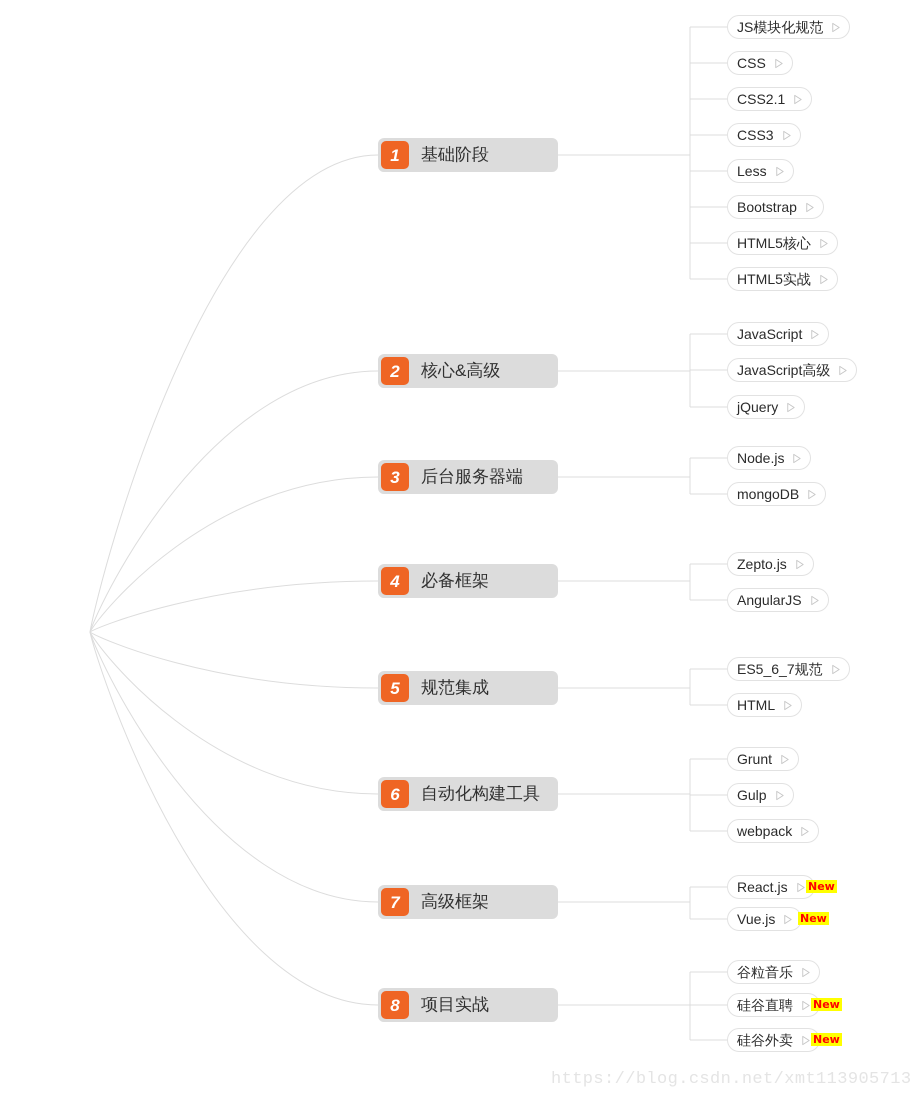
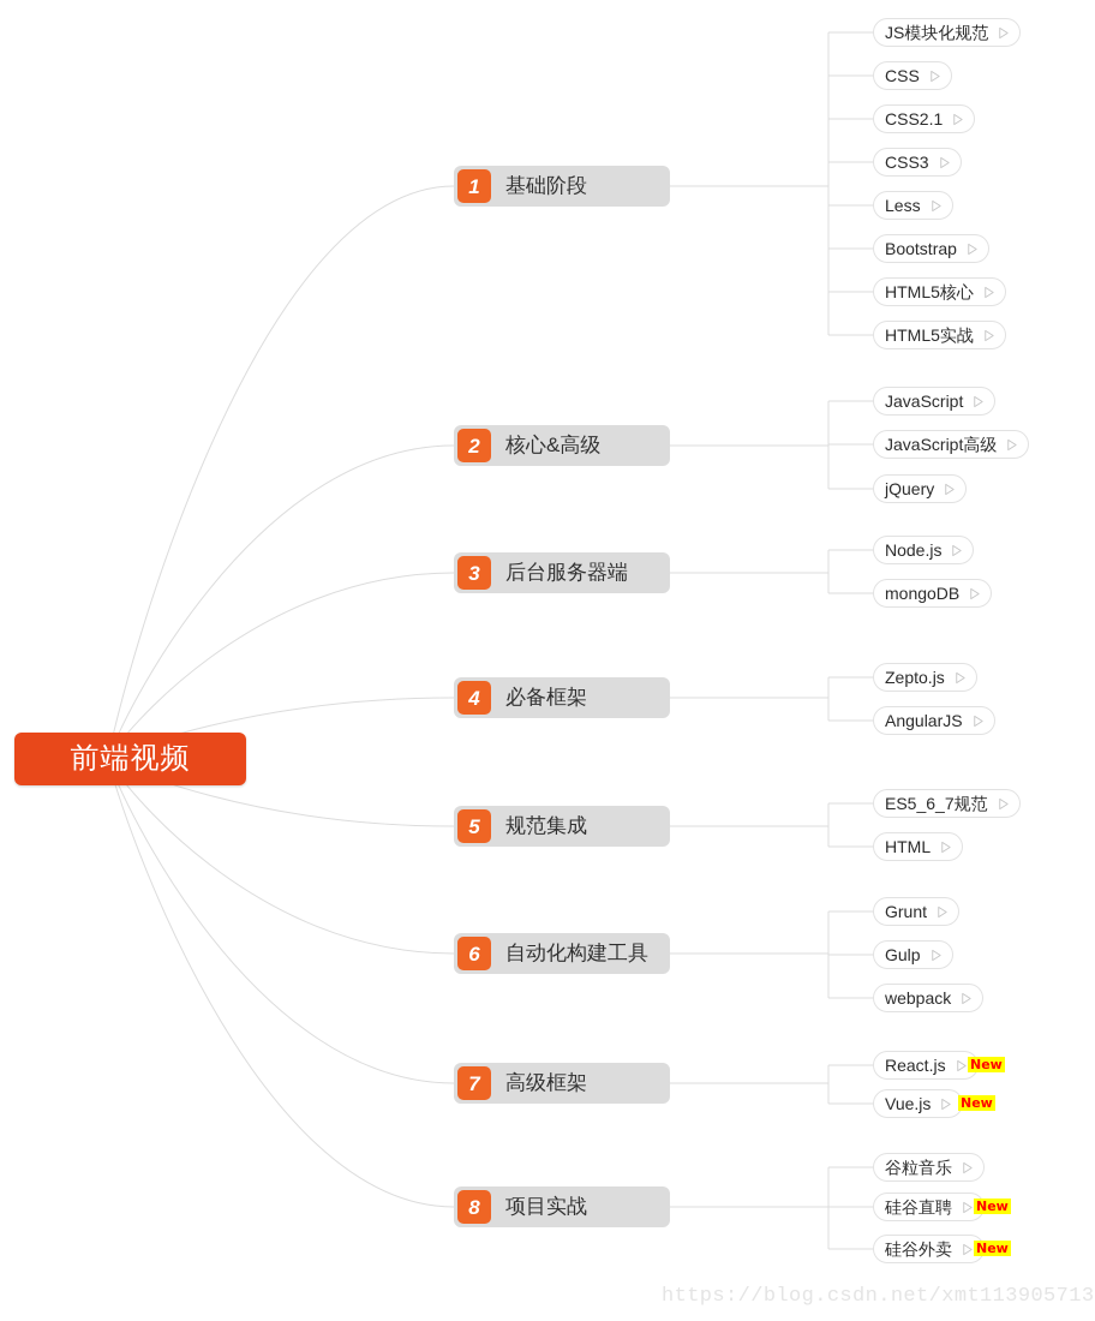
+ 前端视频
  1
  基础阶段
  2
  核心&高级
  3
  后台服务器端
  4
  必备框架
  5
  规范集成
  6
  自动化构建工具
  7
  高级框架
  8
  项目实战
  JS模块化规范
  CSS
  CSS2.1
  CSS3
  Less
  Bootstrap
  HTML5核心
  HTML5实战
  JavaScript
  JavaScript高级
  jQuery
  Node.js
  mongoDB
  Zepto.js
  AngularJS
  ES5_6_7规范
  HTML
  Grunt
  Gulp
  webpack
  React.js
  New
  Vue.js
  New
  谷粒音乐
  硅谷直聘
  New
  硅谷外卖
  New
  https://blog.csdn.net/xmt113905713
